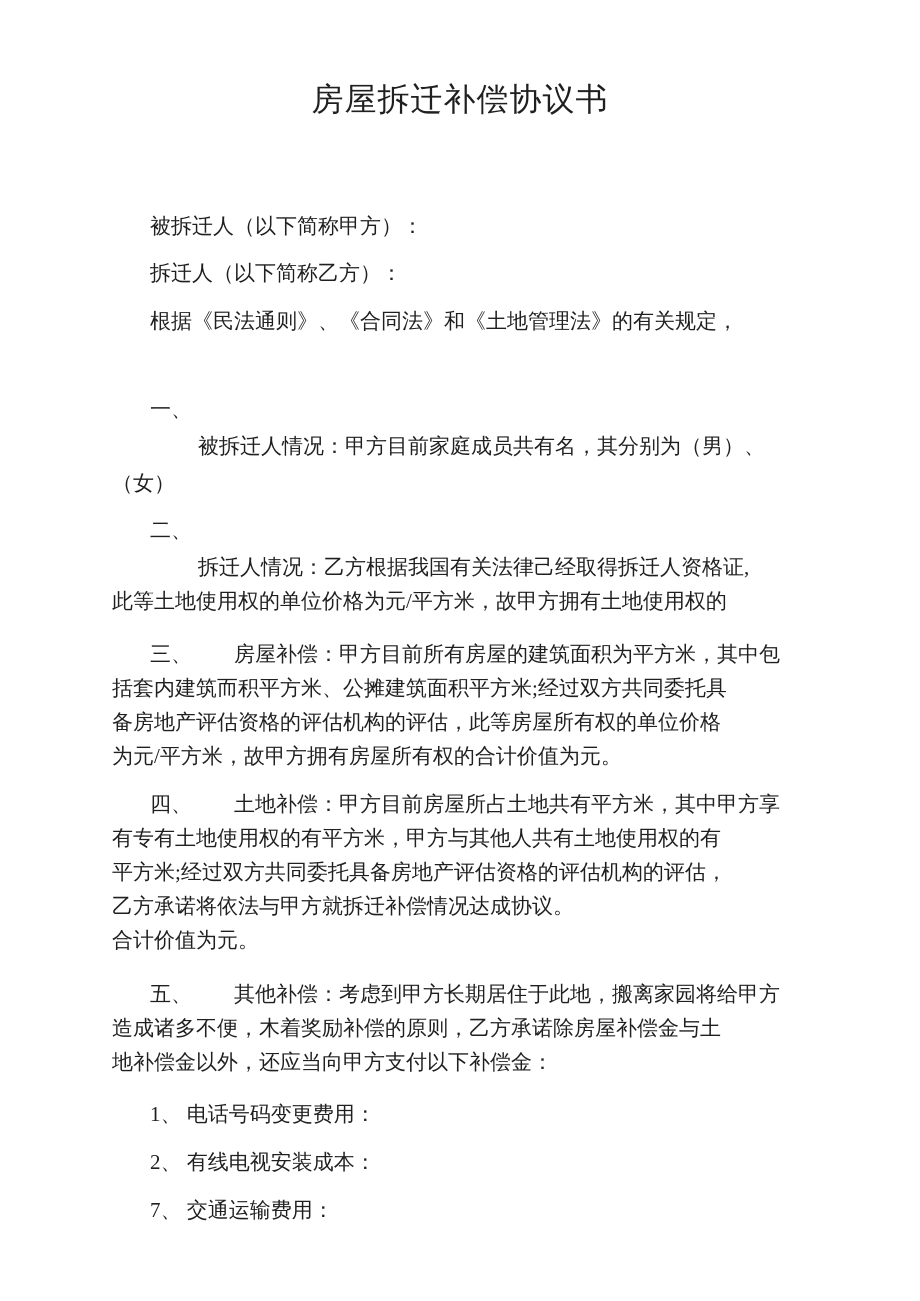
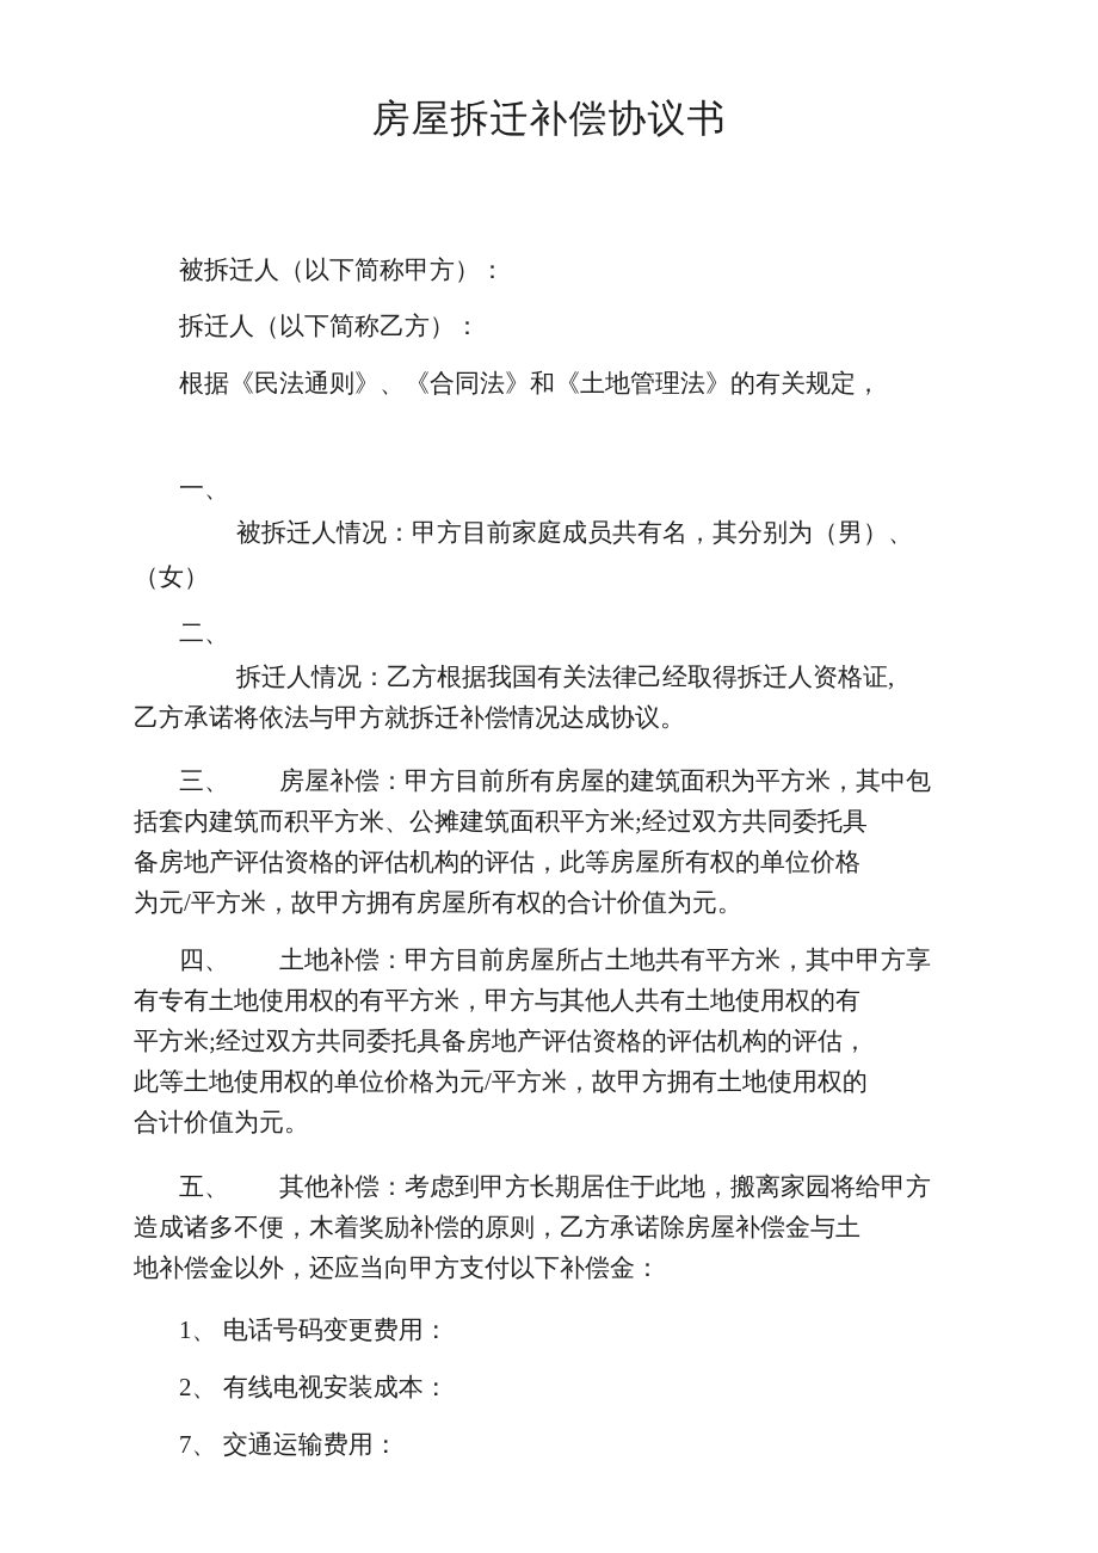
  房屋拆迁补偿协议书
  被拆迁人（以下简称甲方）：
  拆迁人（以下简称乙方）：
  根据《民法通则》、《合同法》和《土地管理法》的有关规定，
  一、
  被拆迁人情况：甲方目前家庭成员共有名，其分别为（男）、
  （女）
  二、
  拆迁人情况：乙方根据我国有关法律己经取得拆迁人资格证,
- 此等土地使用权的单位价格为元/平方米，故甲方拥有土地使用权的
+ 乙方承诺将依法与甲方就拆迁补偿情况达成协议。
  三、 房屋补偿：甲方目前所有房屋的建筑面积为平方米，其中包
  括套内建筑而积平方米、公摊建筑面积平方米;经过双方共同委托具
  备房地产评估资格的评估机构的评估，此等房屋所有权的单位价格
  为元/平方米，故甲方拥有房屋所有权的合计价值为元。
  四、 土地补偿：甲方目前房屋所占土地共有平方米，其中甲方享
  有专有土地使用权的有平方米，甲方与其他人共有土地使用权的有
  平方米;经过双方共同委托具备房地产评估资格的评估机构的评估，
- 乙方承诺将依法与甲方就拆迁补偿情况达成协议。
+ 此等土地使用权的单位价格为元/平方米，故甲方拥有土地使用权的
  合计价值为元。
  五、 其他补偿：考虑到甲方长期居住于此地，搬离家园将给甲方
  造成诸多不便，木着奖励补偿的原则，乙方承诺除房屋补偿金与土
  地补偿金以外，还应当向甲方支付以下补偿金：
  1、 电话号码变更费用：
  2、 有线电视安装成本：
  7、 交通运输费用：
